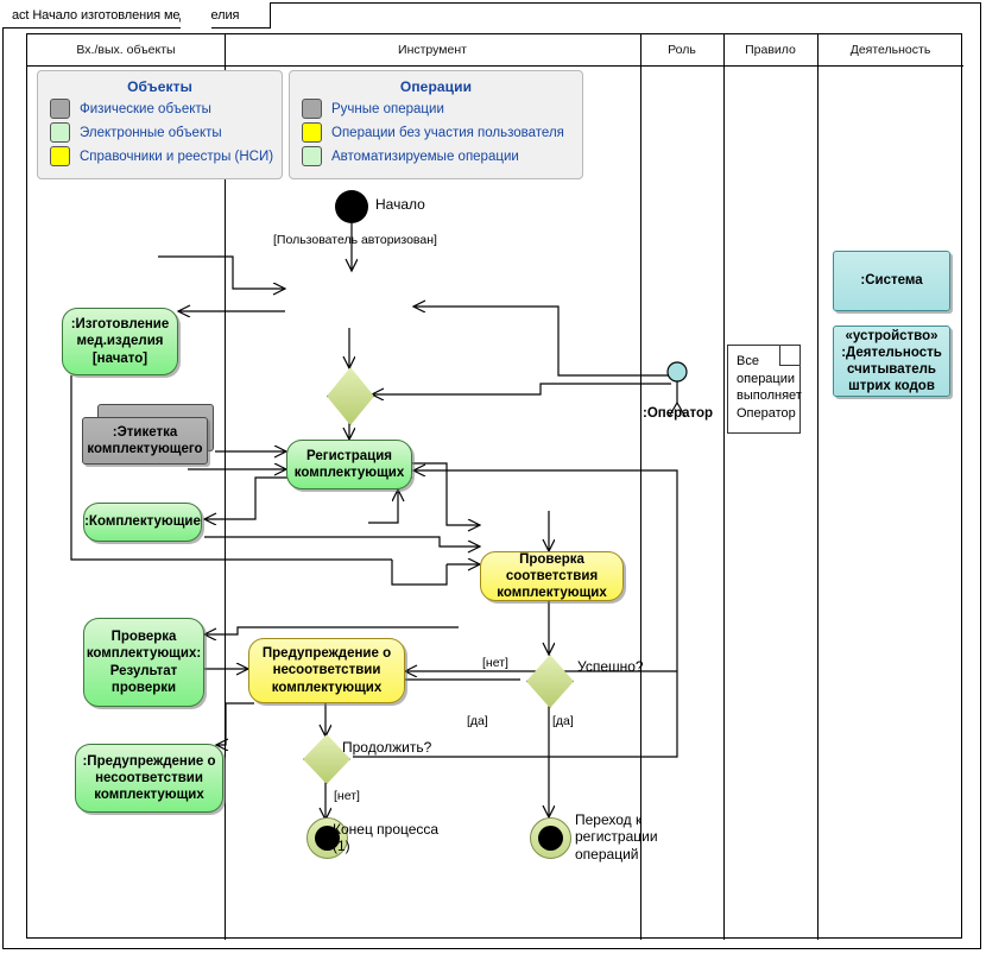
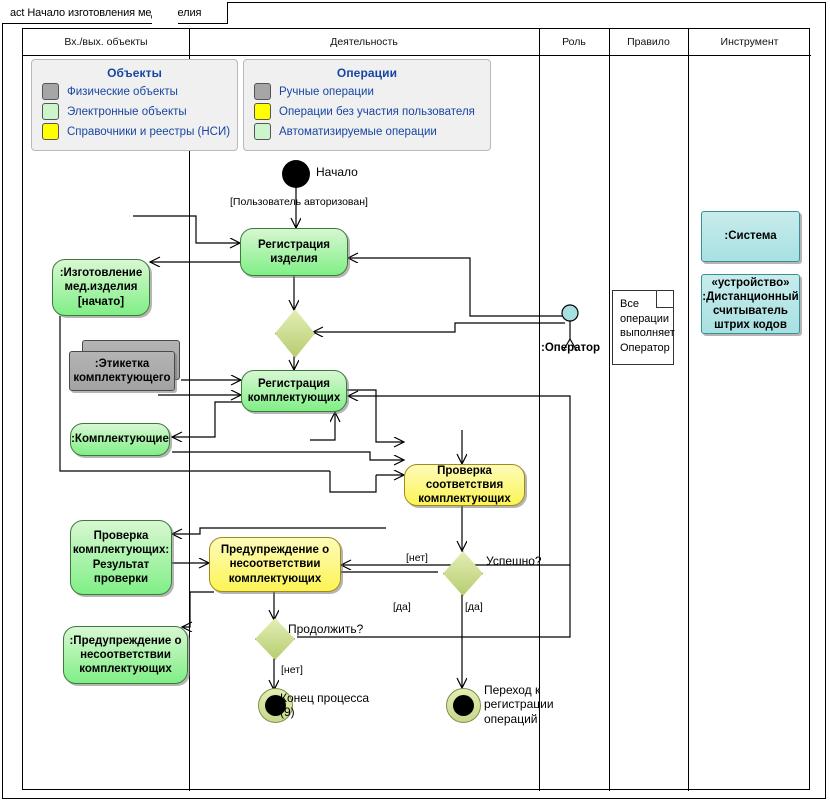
  act Начало изготовления меелия
  Вх./вых. объекты
- Инструмент
+ Деятельность
  Роль
  Правило
- Деятельность
+ Инструмент
  Объекты
  Физические объекты
  Электронные объекты
  Справочники и реестры (НСИ)
  Операции
  Ручные операции
  Операции без участия пользователя
  Автоматизируемые операции
  Начало
  [Пользователь авторизован]
+ Регистрация изделия
  Регистрация комплектующих
  Проверка соответствия комплектующих
  Успешно?
  Предупреждение о несоответствии комплектующих
  Продолжить?
- Конец процесса (1)
+ Конец процесса (9)
  Переход к регистрации операций
  [нет]
  [да]
  [да]
  [нет]
  :Изготовление мед.изделия [начато]
  :Этикетка комплектующего
  :Комплектующие
  Проверка комплектующих: Результат проверки
  :Предупреждение о несоответствии комплектующих
  :Оператор
  Все операции выполняет Оператор
  :Система
- «устройство» :Деятельность считыватель штрих кодов
+ «устройство» :Дистанционный считыватель штрих кодов
